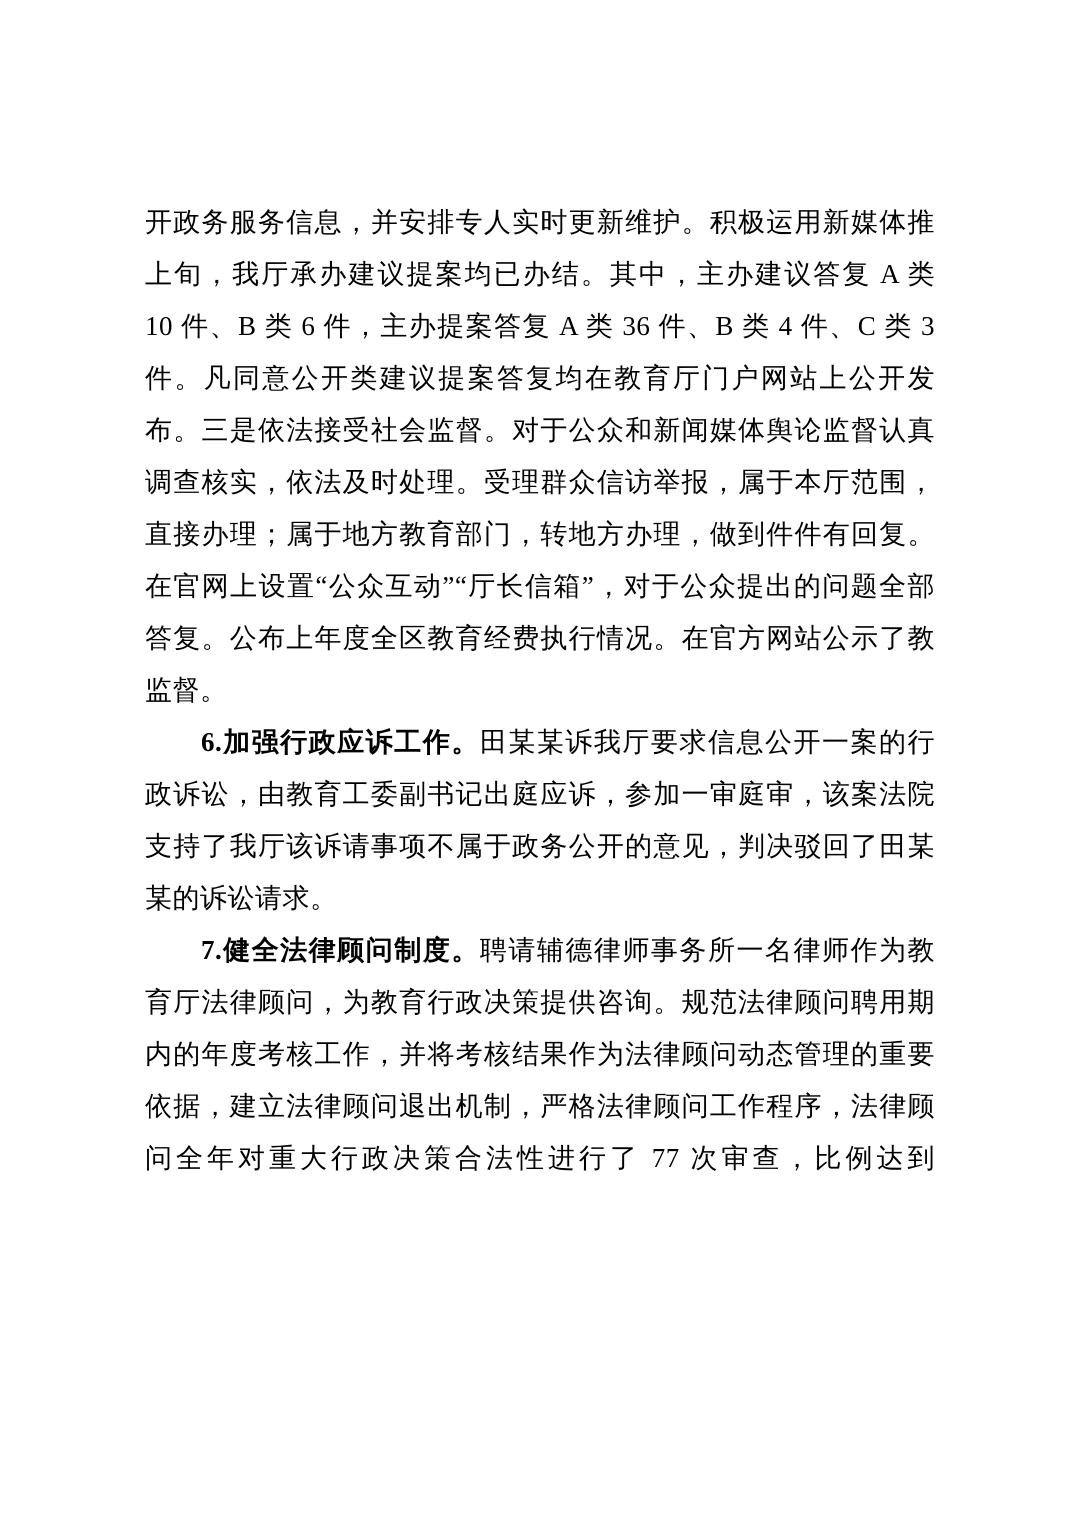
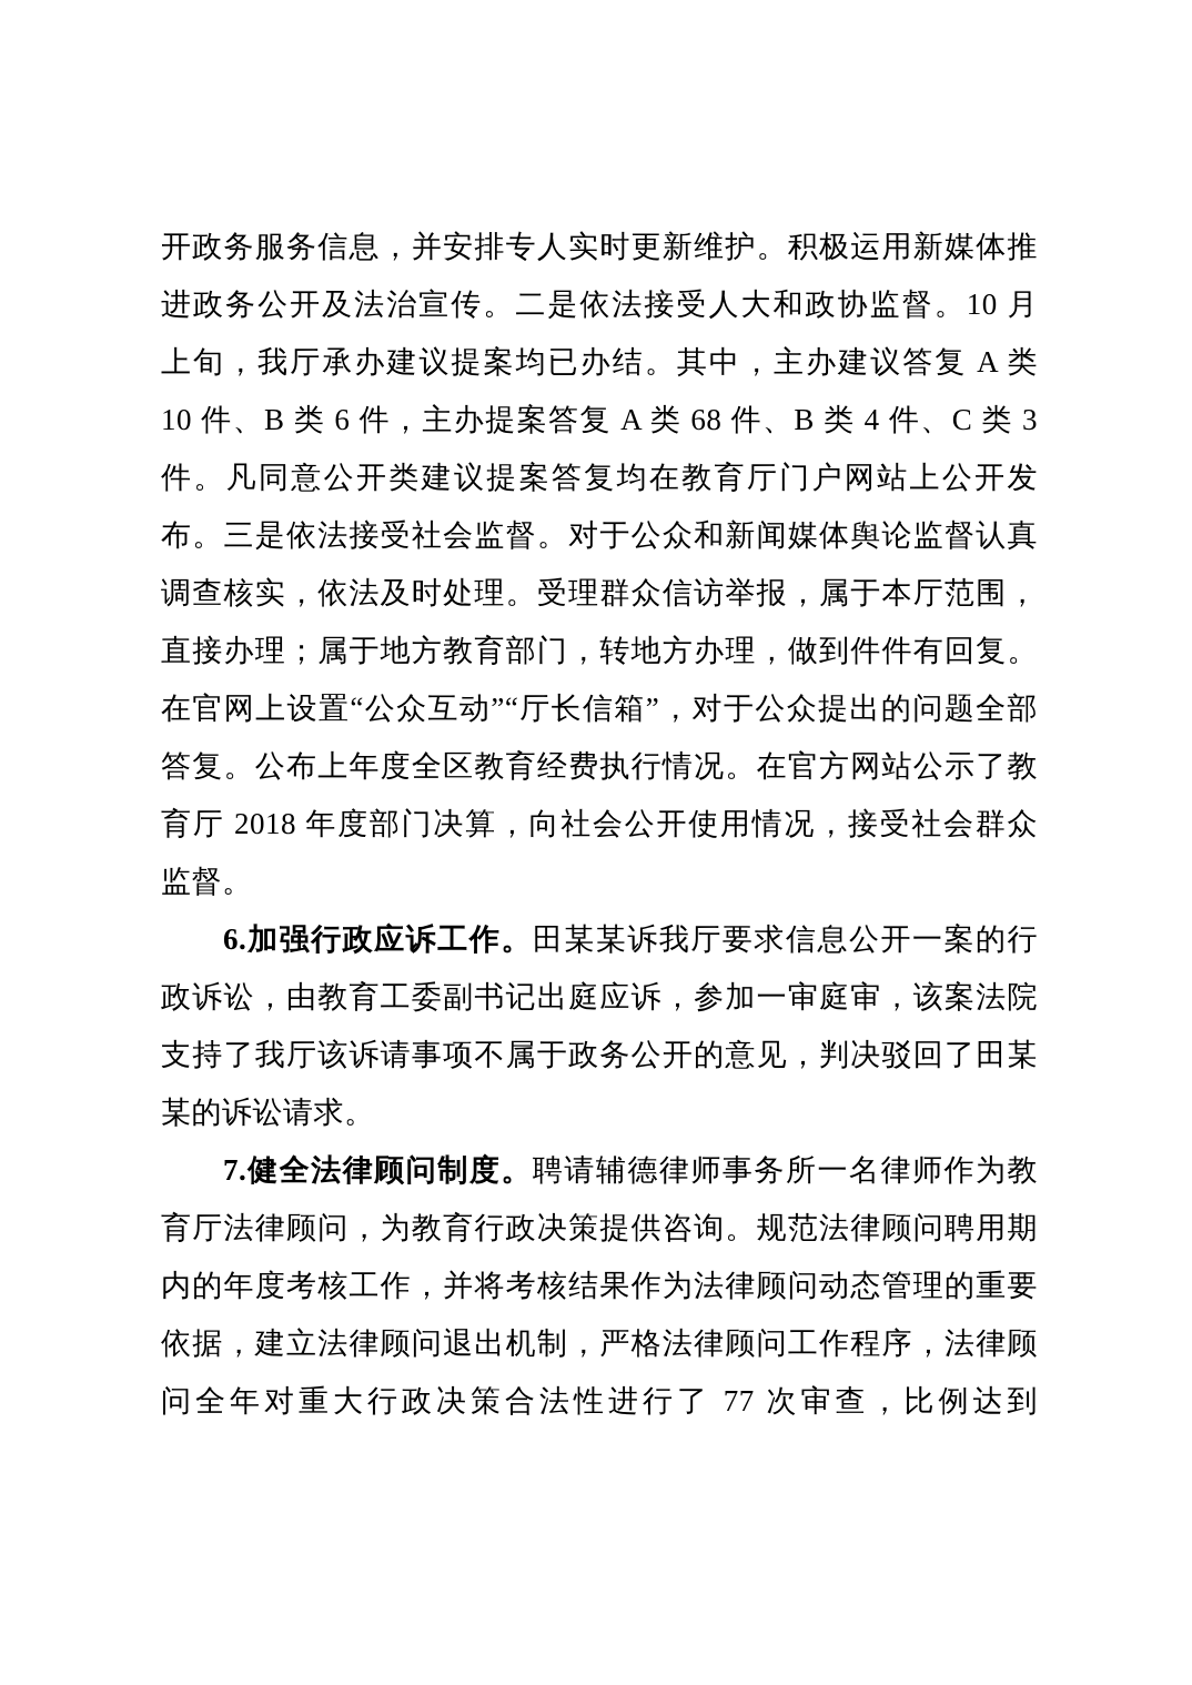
  开政务服务信息，并安排专人实时更新维护。积极运用新媒体推
+ 进政务公开及法治宣传。二是依法接受人大和政协监督。10 月
  上旬，我厅承办建议提案均已办结。其中，主办建议答复 A 类
- 10 件、B 类 6 件，主办提案答复 A 类 36 件、B 类 4 件、C 类 3
+ 10 件、B 类 6 件，主办提案答复 A 类 68 件、B 类 4 件、C 类 3
  件。凡同意公开类建议提案答复均在教育厅门户网站上公开发
  布。三是依法接受社会监督。对于公众和新闻媒体舆论监督认真
  调查核实，依法及时处理。受理群众信访举报，属于本厅范围，
  直接办理；属于地方教育部门，转地方办理，做到件件有回复。
  在官网上设置“公众互动”“厅长信箱”，对于公众提出的问题全部
  答复。公布上年度全区教育经费执行情况。在官方网站公示了教
+ 育厅 2018 年度部门决算，向社会公开使用情况，接受社会群众
  监督。
  6.加强行政应诉工作。田某某诉我厅要求信息公开一案的行
  政诉讼，由教育工委副书记出庭应诉，参加一审庭审，该案法院
  支持了我厅该诉请事项不属于政务公开的意见，判决驳回了田某
  某的诉讼请求。
  7.健全法律顾问制度。聘请辅德律师事务所一名律师作为教
  育厅法律顾问，为教育行政决策提供咨询。规范法律顾问聘用期
  内的年度考核工作，并将考核结果作为法律顾问动态管理的重要
  依据，建立法律顾问退出机制，严格法律顾问工作程序，法律顾
  问全年对重大行政决策合法性进行了 77 次审查，比例达到
